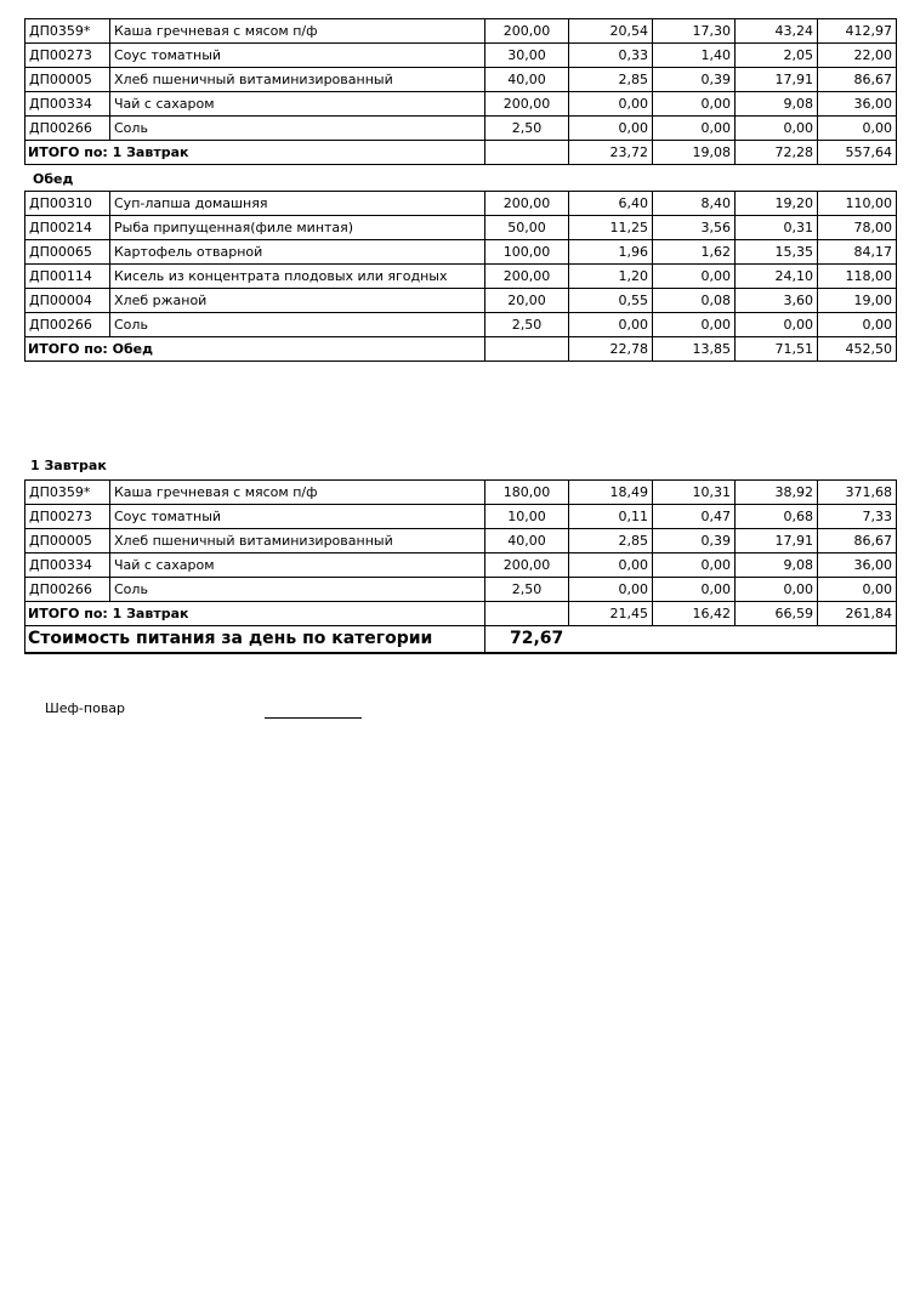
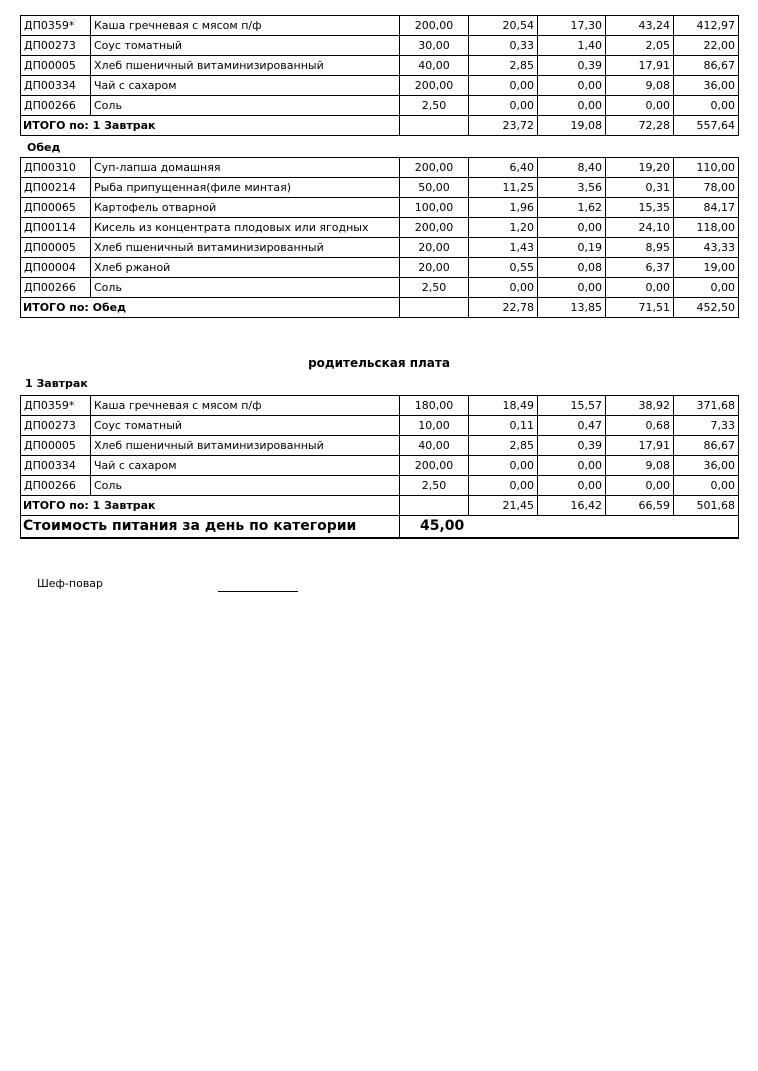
  ДП0359*	Каша гречневая с мясом п/ф	200,00	20,54	17,30	43,24	412,97
  ДП00273	Соус томатный	30,00	0,33	1,40	2,05	22,00
  ДП00005	Хлеб пшеничный витаминизированный	40,00	2,85	0,39	17,91	86,67
  ДП00334	Чай с сахаром	200,00	0,00	0,00	9,08	36,00
  ДП00266	Соль	2,50	0,00	0,00	0,00	0,00
  ИТОГО по: 1 Завтрак		23,72	19,08	72,28	557,64
  Обед
  ДП00310	Суп-лапша домашняя	200,00	6,40	8,40	19,20	110,00
  ДП00214	Рыба припущенная(филе минтая)	50,00	11,25	3,56	0,31	78,00
  ДП00065	Картофель отварной	100,00	1,96	1,62	15,35	84,17
  ДП00114	Кисель из концентрата плодовых или ягодных	200,00	1,20	0,00	24,10	118,00
+ ДП00005	Хлеб пшеничный витаминизированный	20,00	1,43	0,19	8,95	43,33
- ДП00004	Хлеб ржаной	20,00	0,55	0,08	3,60	19,00
+ ДП00004	Хлеб ржаной	20,00	0,55	0,08	6,37	19,00
  ДП00266	Соль	2,50	0,00	0,00	0,00	0,00
  ИТОГО по: Обед		22,78	13,85	71,51	452,50
+ родительская плата
  1 Завтрак
- ДП0359*	Каша гречневая с мясом п/ф	180,00	18,49	10,31	38,92	371,68
+ ДП0359*	Каша гречневая с мясом п/ф	180,00	18,49	15,57	38,92	371,68
  ДП00273	Соус томатный	10,00	0,11	0,47	0,68	7,33
  ДП00005	Хлеб пшеничный витаминизированный	40,00	2,85	0,39	17,91	86,67
  ДП00334	Чай с сахаром	200,00	0,00	0,00	9,08	36,00
  ДП00266	Соль	2,50	0,00	0,00	0,00	0,00
- ИТОГО по: 1 Завтрак		21,45	16,42	66,59	261,84
+ ИТОГО по: 1 Завтрак		21,45	16,42	66,59	501,68
- Стоимость питания за день по категории	72,67
+ Стоимость питания за день по категории	45,00
  Шеф-повар
